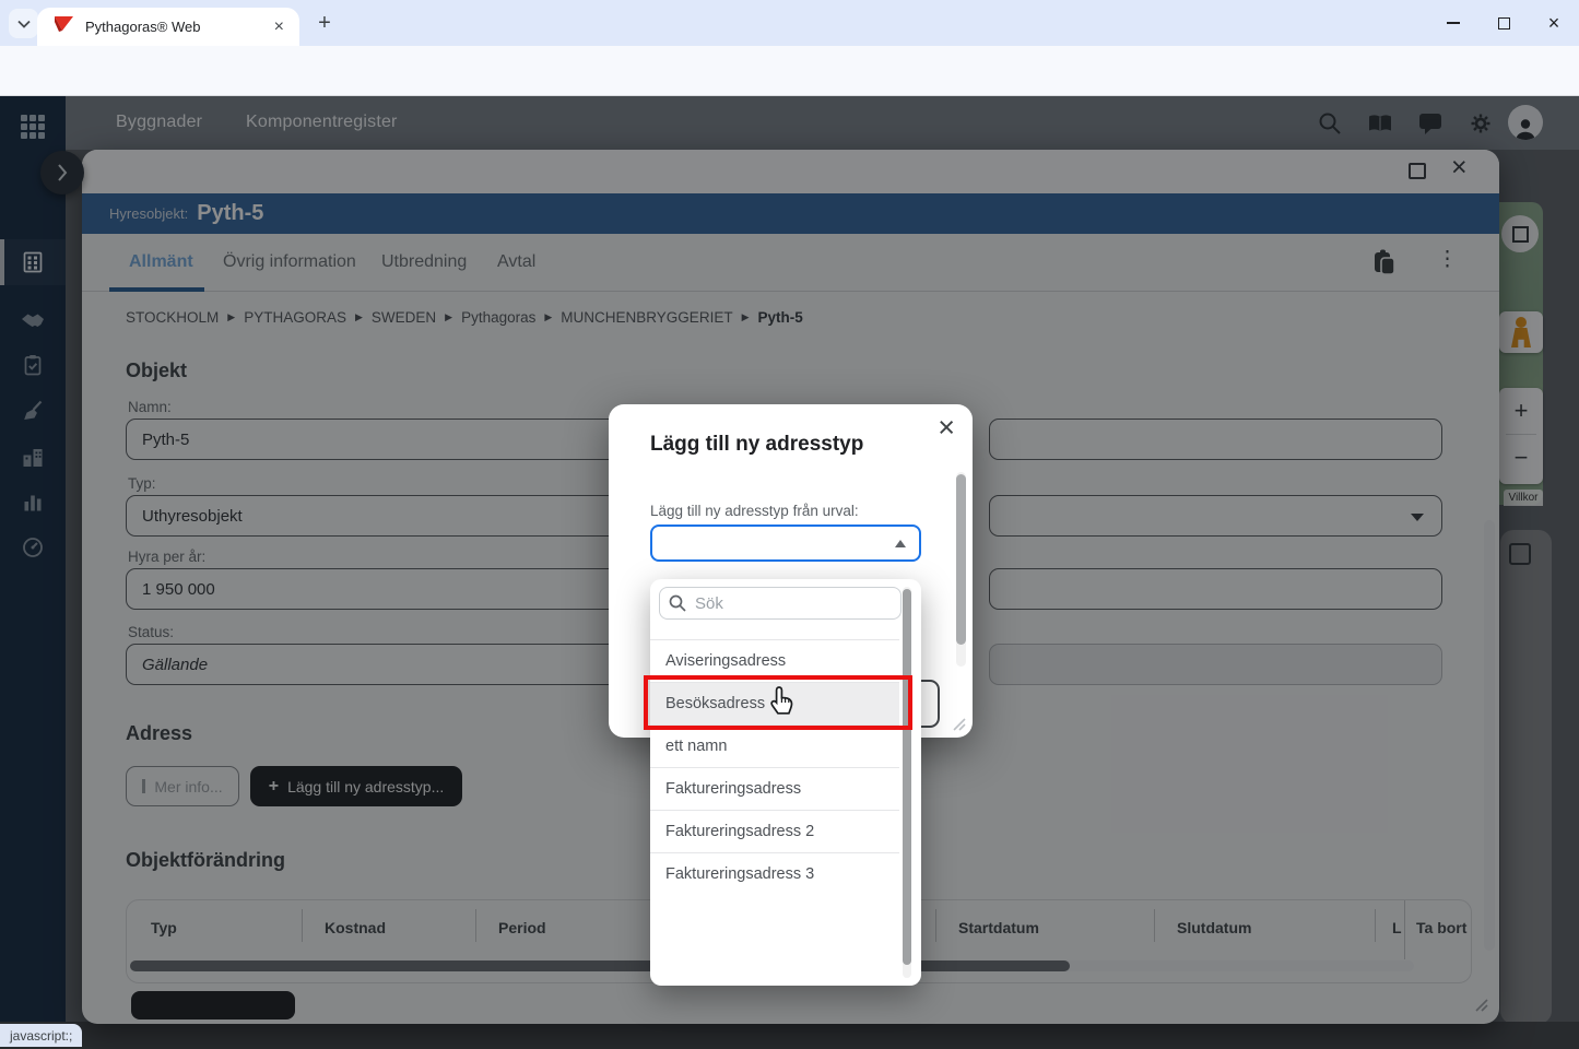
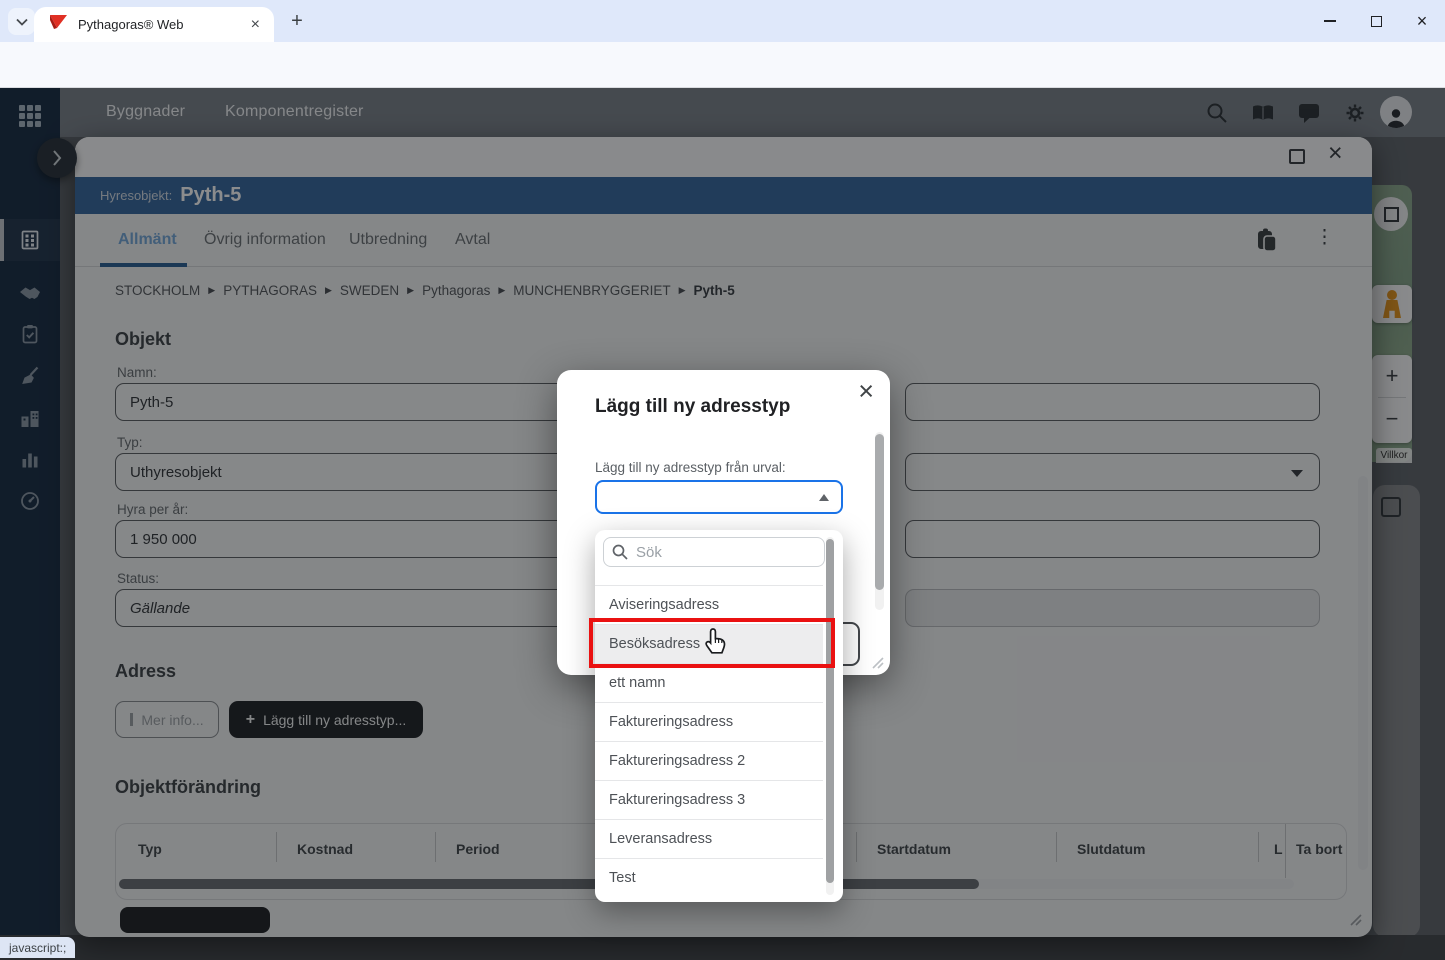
  Pythagoras® Web
  ×
  +
  ×
  Byggnader
  Komponentregister
  +
  −
  Villkor
  ×
  Hyresobjekt:
  Pyth-5
  Allmänt
  Övrig information
  Utbredning
  Avtal
  ⋮
  STOCKHOLM
  ▶
  PYTHAGORAS
  ▶
  SWEDEN
  ▶
  Pythagoras
  ▶
  MUNCHENBRYGGERIET
  ▶
  Pyth-5
  Objekt
  Namn:
  Pyth-5
  Typ:
  Uthyresobjekt
  Hyra per år:
  1 950 000
  Status:
  Gällande
  Adress
  Mer info...
  +
  Lägg till ny adresstyp...
  Objektförändring
  Typ
  Kostnad
  Period
  Startdatum
  Slutdatum
  L
  Ta bort
  ×
  Lägg till ny adresstyp
  Lägg till ny adresstyp från urval:
  Sök
  Aviseringsadress
  Besöksadress
  ett namn
  Faktureringsadress
  Faktureringsadress 2
  Faktureringsadress 3
+ Leveransadress
+ Test
  javascript:;
